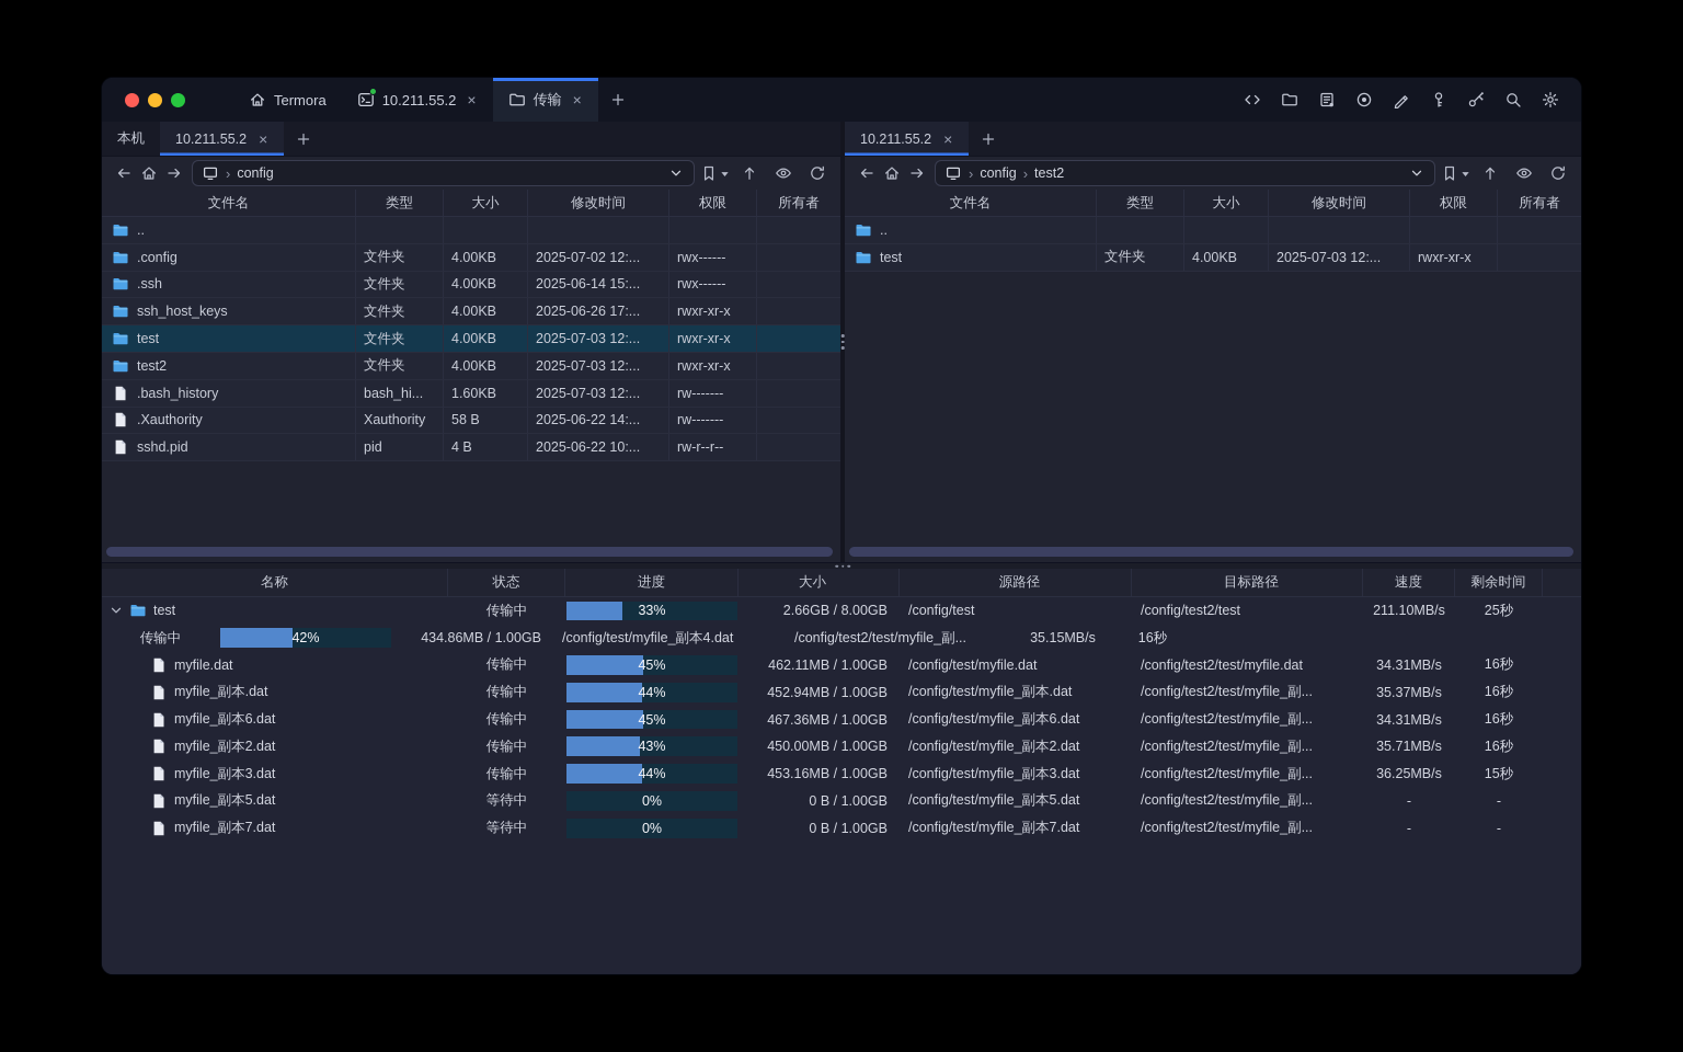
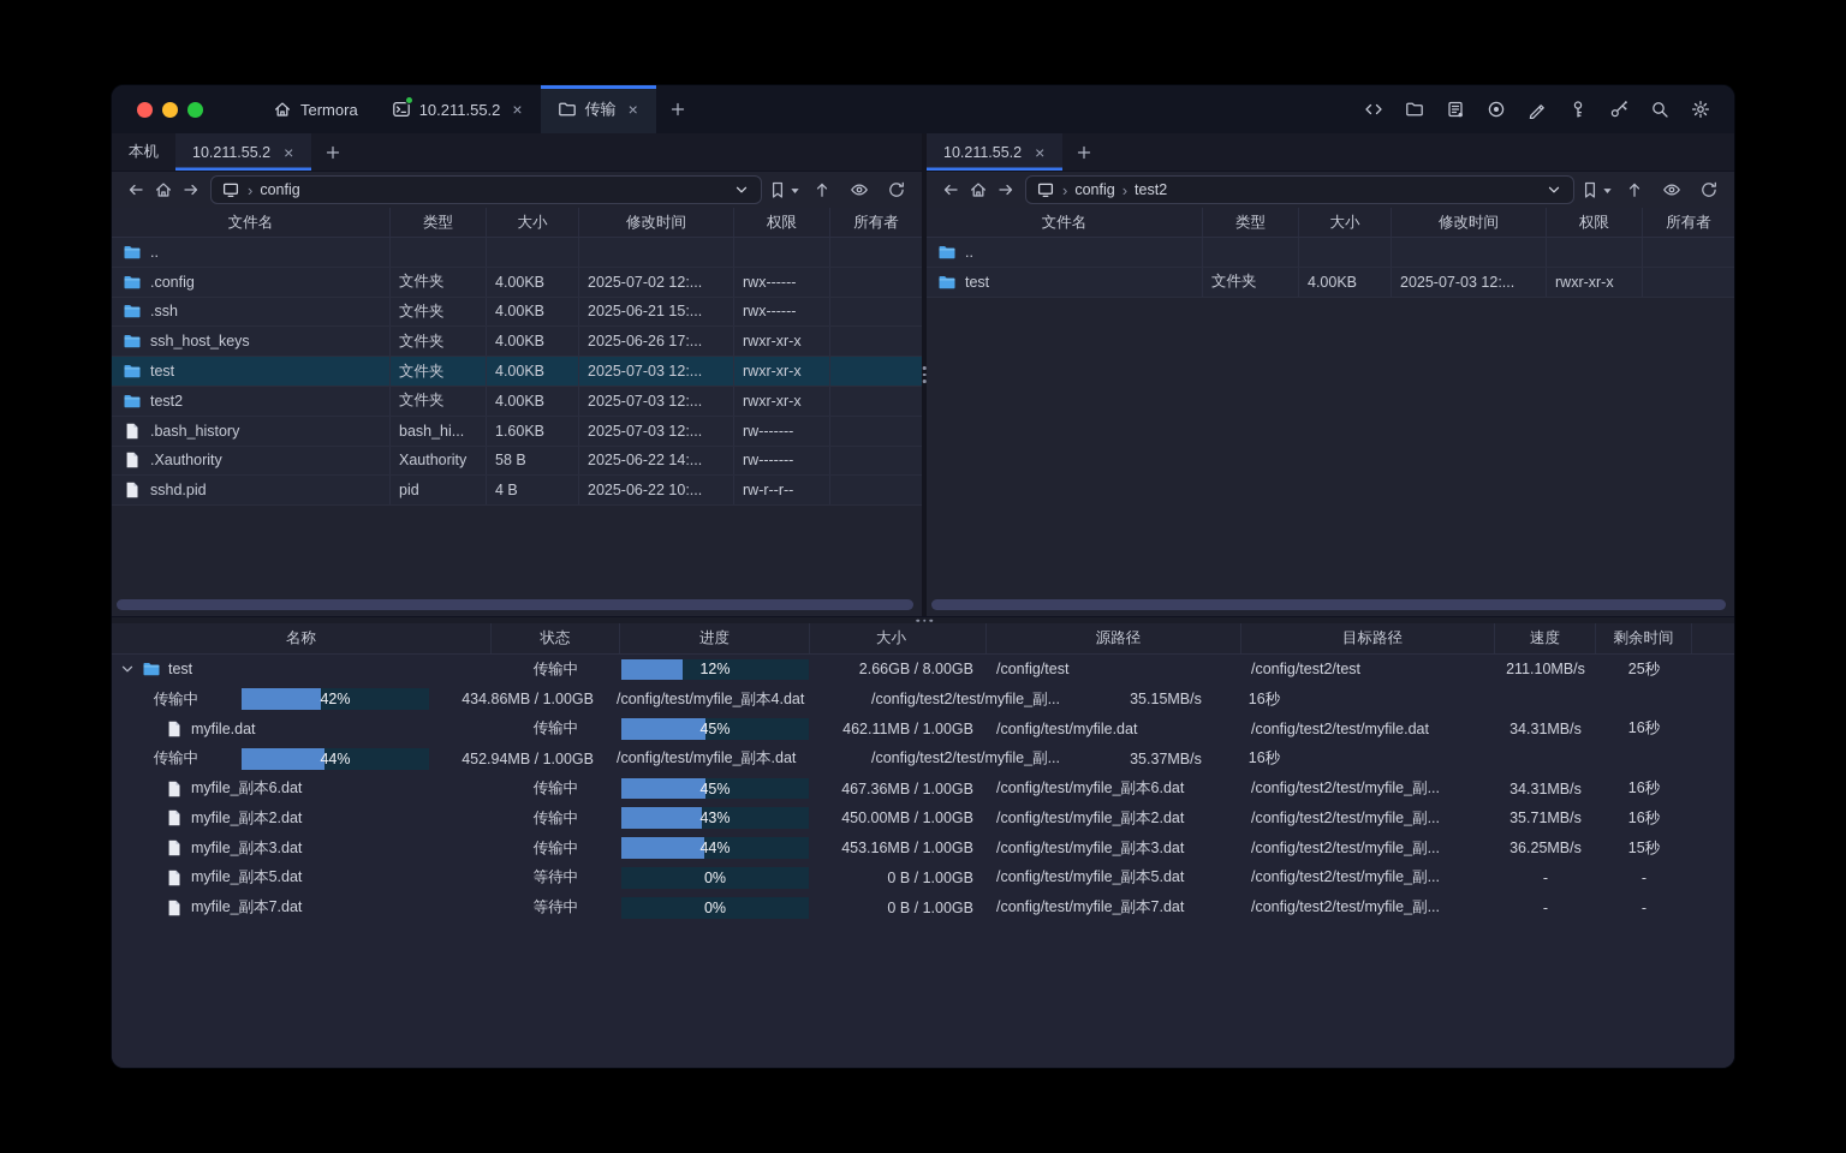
  Termora
  10.211.55.2
  ×
  传输
  ×
  本机
  10.211.55.2
  ×
  ›
  config
  文件名
  类型
  大小
  修改时间
  权限
  所有者
  ..
  .config
  文件夹
  4.00KB
  2025-07-02 12:...
  rwx------
  .ssh
  文件夹
  4.00KB
- 2025-06-14 15:...
+ 2025-06-21 15:...
  rwx------
  ssh_host_keys
  文件夹
  4.00KB
  2025-06-26 17:...
  rwxr-xr-x
  test
  文件夹
  4.00KB
  2025-07-03 12:...
  rwxr-xr-x
  test2
  文件夹
  4.00KB
  2025-07-03 12:...
  rwxr-xr-x
  .bash_history
  bash_hi...
  1.60KB
  2025-07-03 12:...
  rw-------
  .Xauthority
  Xauthority
  58 B
  2025-06-22 14:...
  rw-------
  sshd.pid
  pid
  4 B
  2025-06-22 10:...
  rw-r--r--
  10.211.55.2
  ×
  ›
  config
  ›
  test2
  文件名
  类型
  大小
  修改时间
  权限
  所有者
  ..
  test
  文件夹
  4.00KB
  2025-07-03 12:...
  rwxr-xr-x
  名称
  状态
  进度
  大小
  源路径
  目标路径
  速度
  剩余时间
  test
  传输中
- 33%
+ 12%
  2.66GB / 8.00GB
  /config/test
  /config/test2/test
  211.10MB/s
  25秒
  传输中
  42%
  434.86MB / 1.00GB
  /config/test/myfile_副本4.dat
  /config/test2/test/myfile_副...
  35.15MB/s
  16秒
  myfile.dat
  传输中
  45%
  462.11MB / 1.00GB
  /config/test/myfile.dat
  /config/test2/test/myfile.dat
  34.31MB/s
  16秒
- myfile_副本.dat
  传输中
  44%
  452.94MB / 1.00GB
  /config/test/myfile_副本.dat
  /config/test2/test/myfile_副...
  35.37MB/s
  16秒
  myfile_副本6.dat
  传输中
  45%
  467.36MB / 1.00GB
  /config/test/myfile_副本6.dat
  /config/test2/test/myfile_副...
  34.31MB/s
  16秒
  myfile_副本2.dat
  传输中
  43%
  450.00MB / 1.00GB
  /config/test/myfile_副本2.dat
  /config/test2/test/myfile_副...
  35.71MB/s
  16秒
  myfile_副本3.dat
  传输中
  44%
  453.16MB / 1.00GB
  /config/test/myfile_副本3.dat
  /config/test2/test/myfile_副...
  36.25MB/s
  15秒
  myfile_副本5.dat
  等待中
  0%
  0 B / 1.00GB
  /config/test/myfile_副本5.dat
  /config/test2/test/myfile_副...
  -
  -
  myfile_副本7.dat
  等待中
  0%
  0 B / 1.00GB
  /config/test/myfile_副本7.dat
  /config/test2/test/myfile_副...
  -
  -
